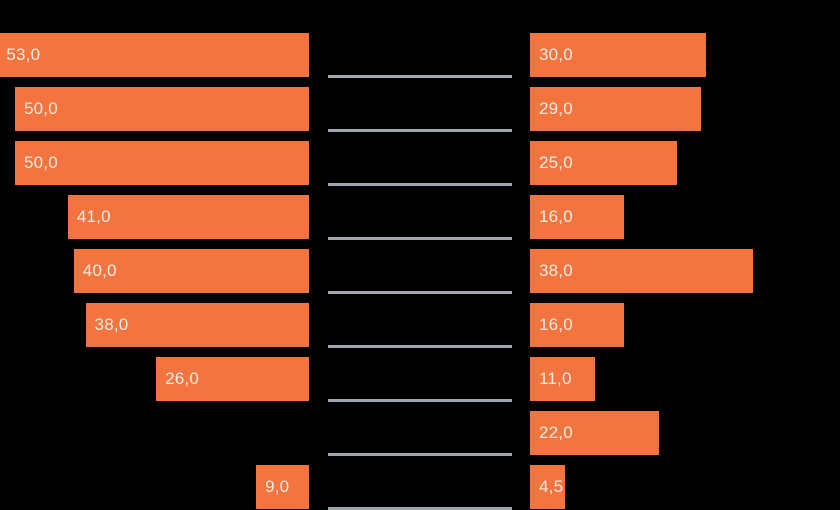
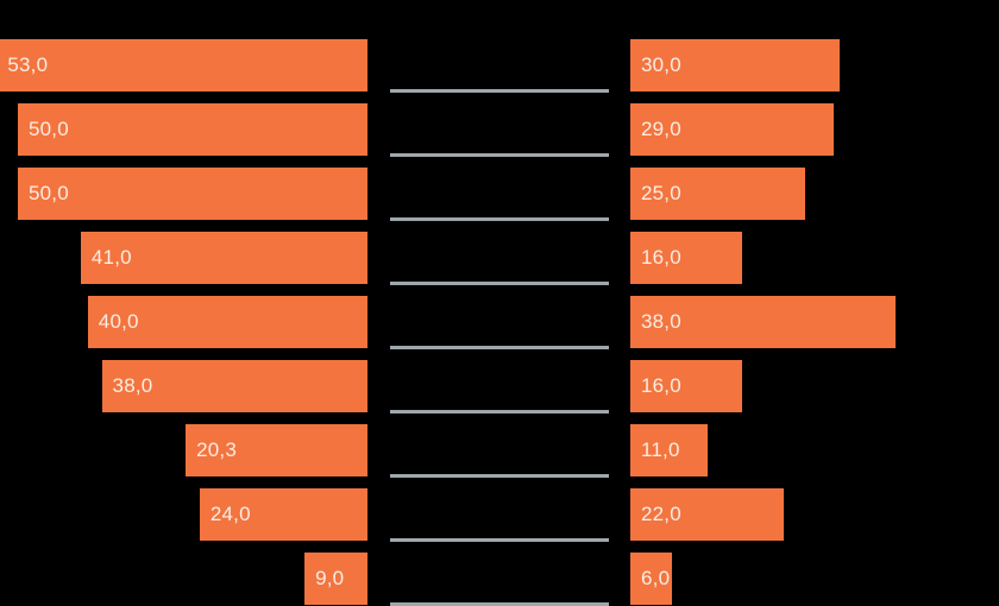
  53,0
  30,0
  50,0
  29,0
  50,0
  25,0
  41,0
  16,0
  40,0
  38,0
  38,0
  16,0
- 26,0
+ 20,3
  11,0
+ 24,0
  22,0
  9,0
- 4,5
+ 6,0
